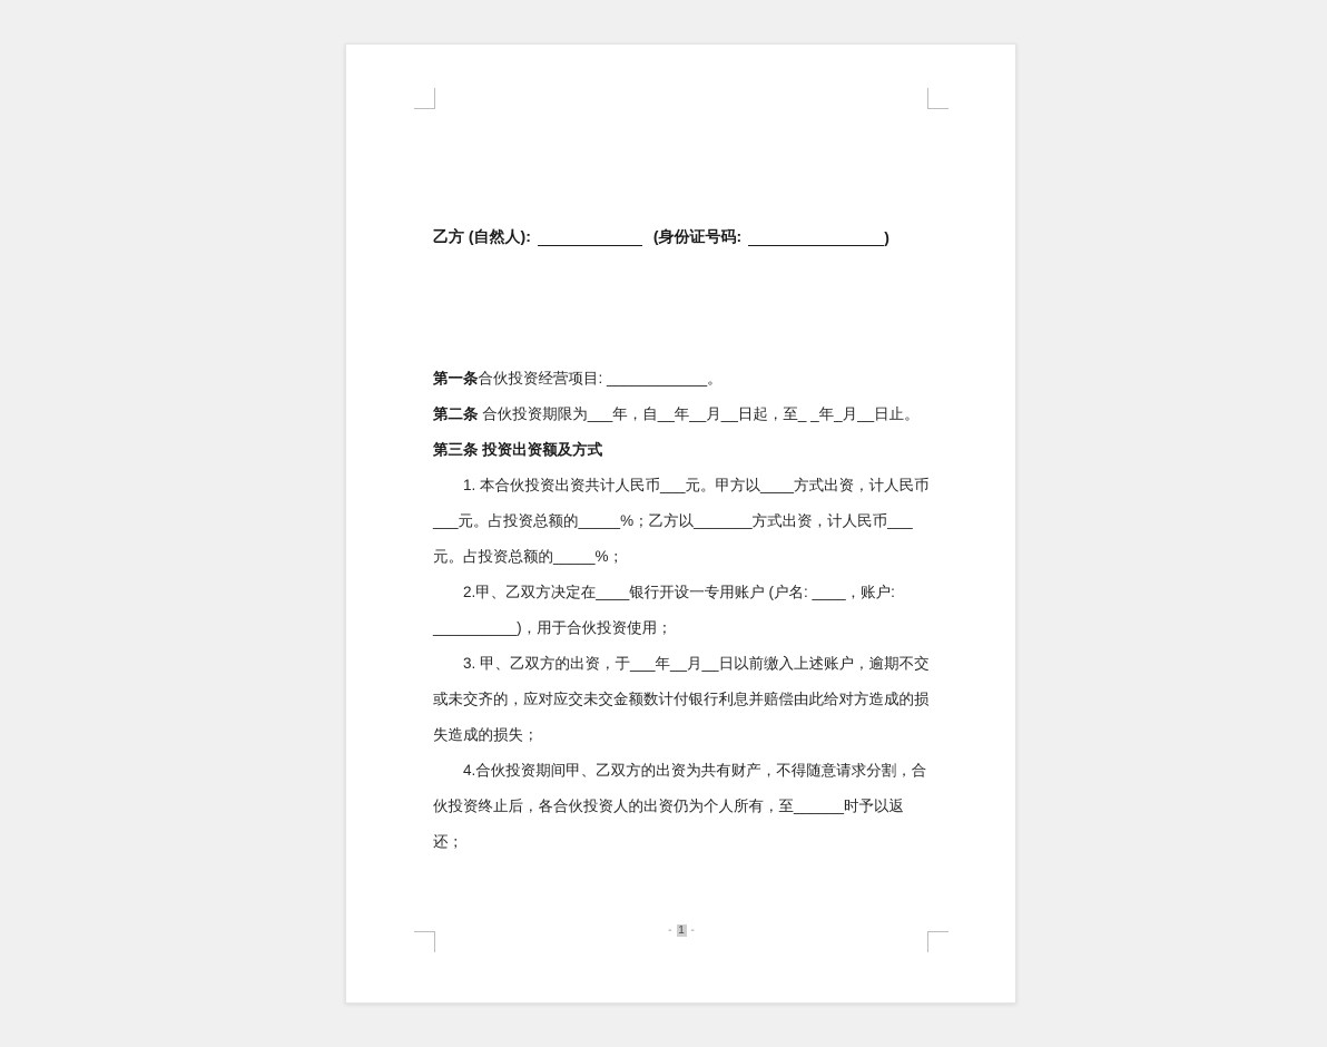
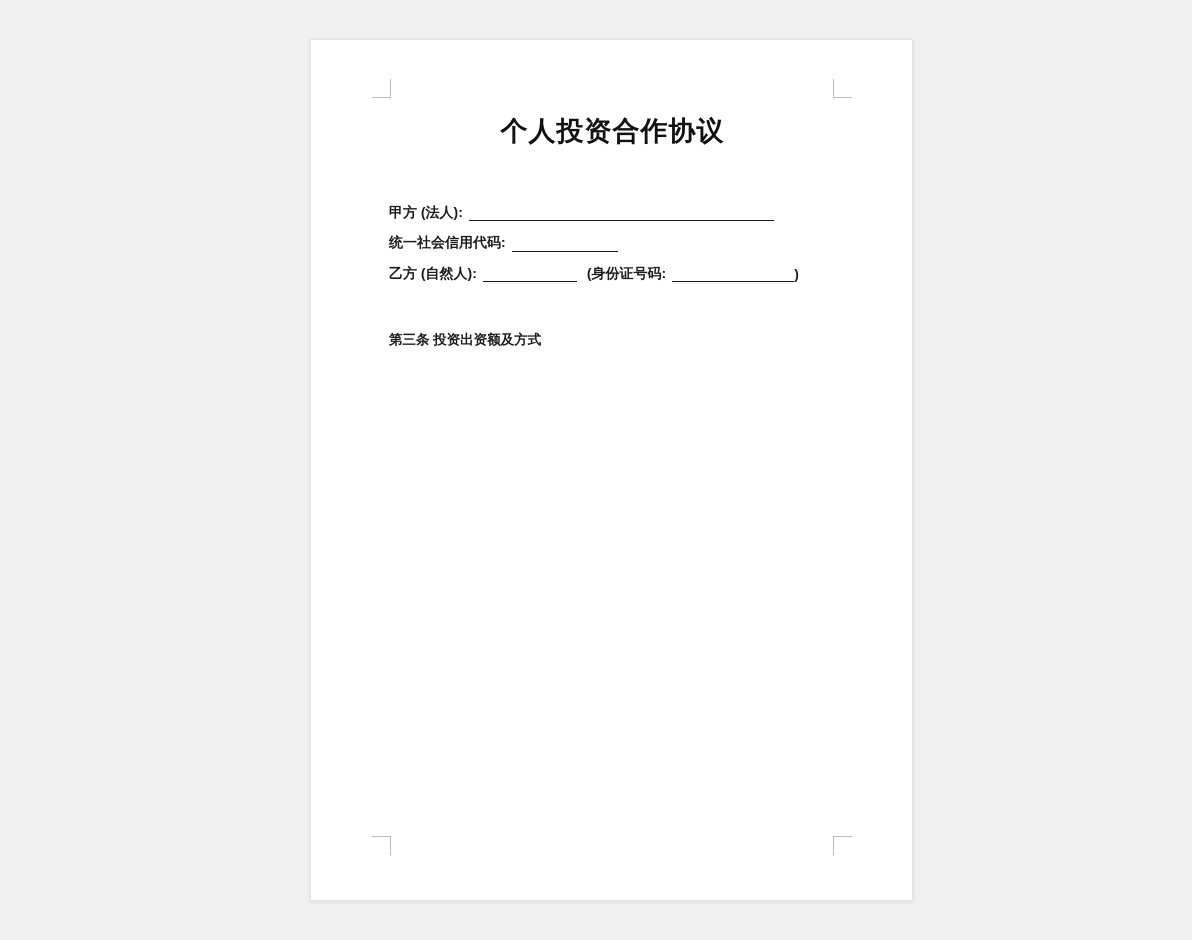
+ 个人投资合作协议
+ 甲方 (法人):
+ 统一社会信用代码:
  乙方 (自然人):
  (身份证号码:
  )
- 第一条合伙投资经营项目: ____________。
- 第二条 合伙投资期限为___年，自__年__月__日起，至_ _年_月__日止。
  第三条 投资出资额及方式
- 1. 本合伙投资出资共计人民币___元。甲方以____方式出资，计人民币___元。占投资总额的_____%；乙方以_______方式出资，计人民币___元。占投资总额的_____%；
- 2.甲、乙双方决定在____银行开设一专用账户 (户名: ____，账户: __________)，用于合伙投资使用；
- 3. 甲、乙双方的出资，于___年__月__日以前缴入上述账户，逾期不交或未交齐的，应对应交未交金额数计付银行利息并赔偿由此给对方造成的损失造成的损失；
- 4.合伙投资期间甲、乙双方的出资为共有财产，不得随意请求分割，合伙投资终止后，各合伙投资人的出资仍为个人所有，至______时予以返还；
- - 1 -
